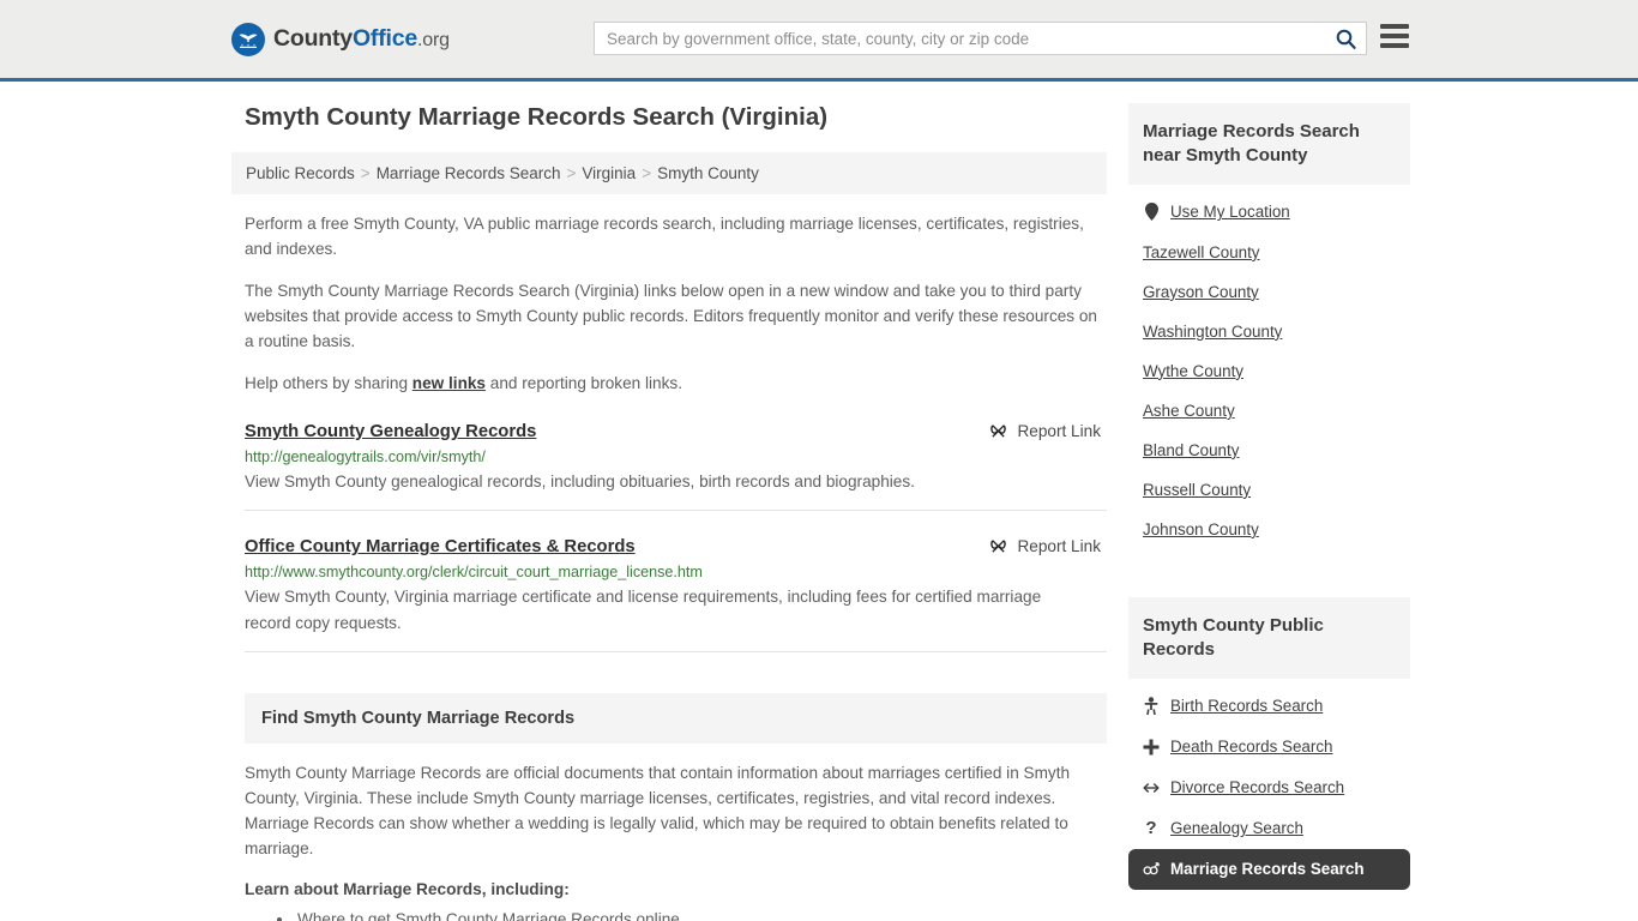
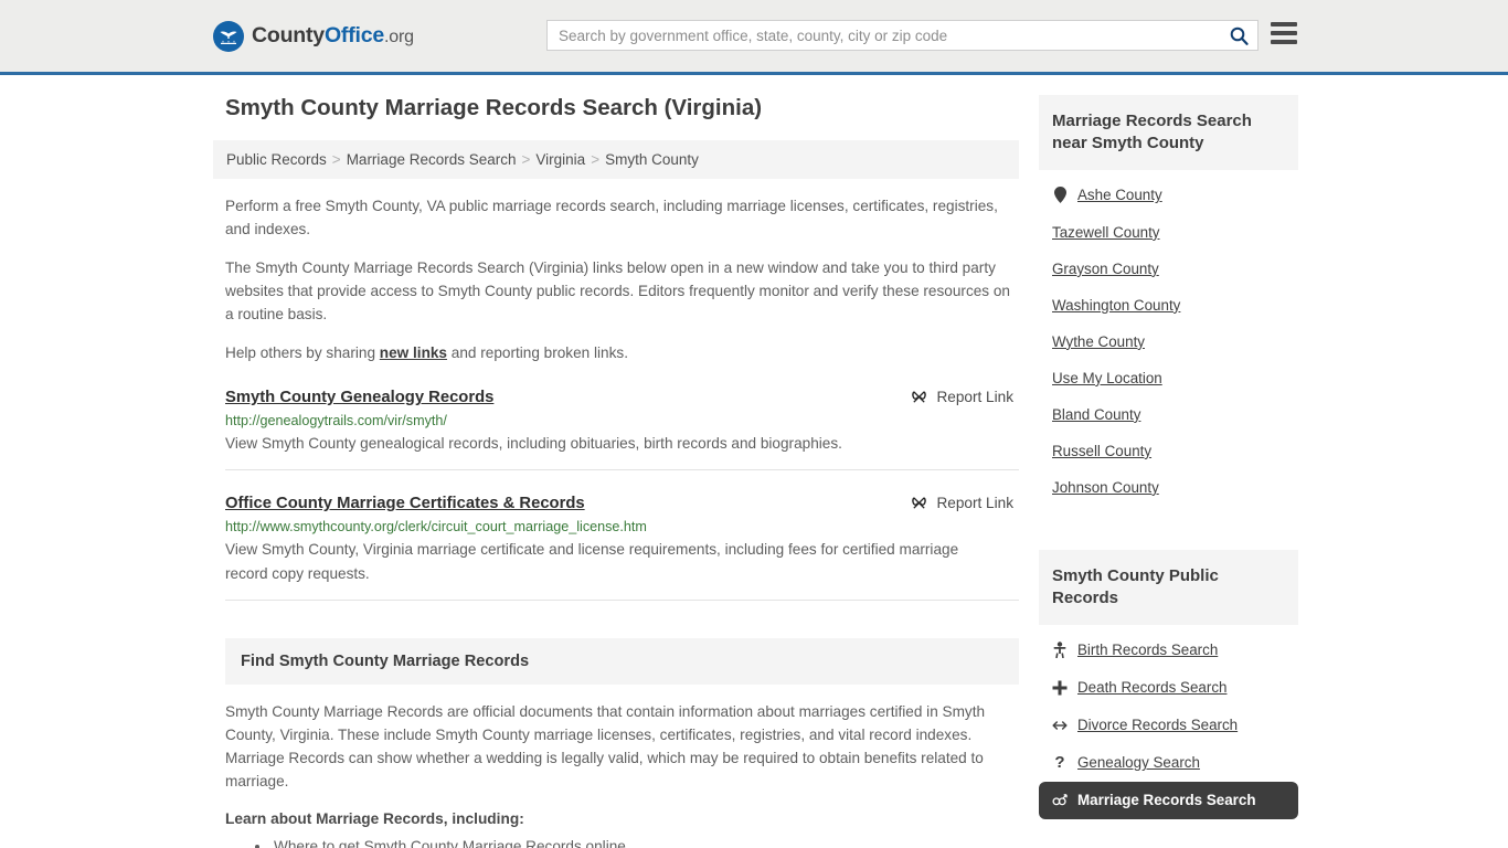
  CountyOffice.org
  Search by government office, state, county, city or zip code
  Smyth County Marriage Records Search (Virginia)
  Public Records > Marriage Records Search > Virginia > Smyth County
  Perform a free Smyth County, VA public marriage records search, including marriage licenses, certificates, registries, and indexes.
  The Smyth County Marriage Records Search (Virginia) links below open in a new window and take you to third party websites that provide access to Smyth County public records. Editors frequently monitor and verify these resources on a routine basis.
  Help others by sharing new links and reporting broken links.
  Smyth County Genealogy Records
  Report Link
  http://genealogytrails.com/vir/smyth/
  View Smyth County genealogical records, including obituaries, birth records and biographies.
  Office County Marriage Certificates & Records
  Report Link
  http://www.smythcounty.org/clerk/circuit_court_marriage_license.htm
  View Smyth County, Virginia marriage certificate and license requirements, including fees for certified marriage record copy requests.
  Find Smyth County Marriage Records
  Smyth County Marriage Records are official documents that contain information about marriages certified in Smyth County, Virginia. These include Smyth County marriage licenses, certificates, registries, and vital record indexes. Marriage Records can show whether a wedding is legally valid, which may be required to obtain benefits related to marriage.
  Learn about Marriage Records, including:
  Where to get Smyth County Marriage Records online
  Marriage Records Search near Smyth County
- Use My Location
+ Ashe County
  Tazewell County
  Grayson County
  Washington County
  Wythe County
- Ashe County
+ Use My Location
  Bland County
  Russell County
  Johnson County
  Smyth County Public Records
  Birth Records Search
  Death Records Search
  Divorce Records Search
  ?
  Genealogy Search
  Marriage Records Search
